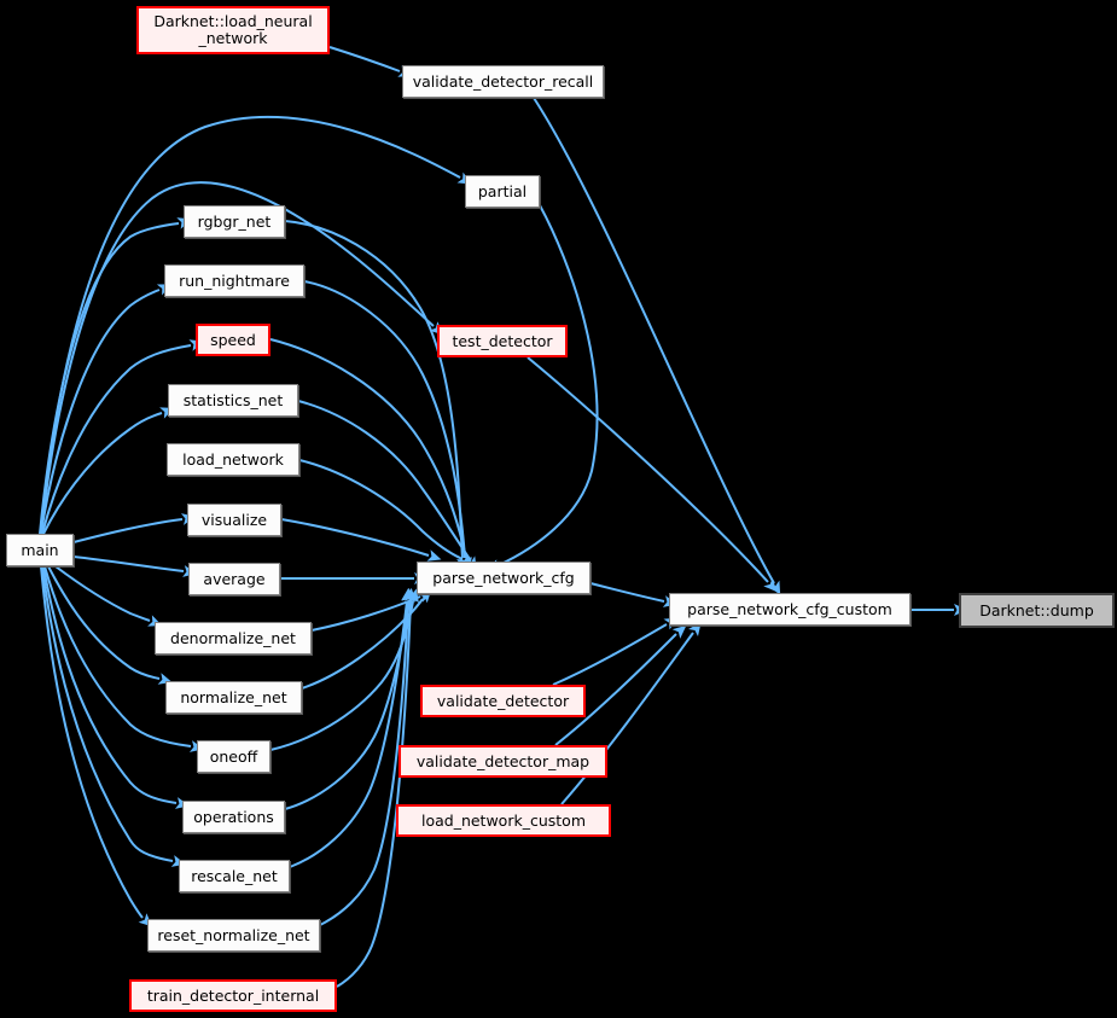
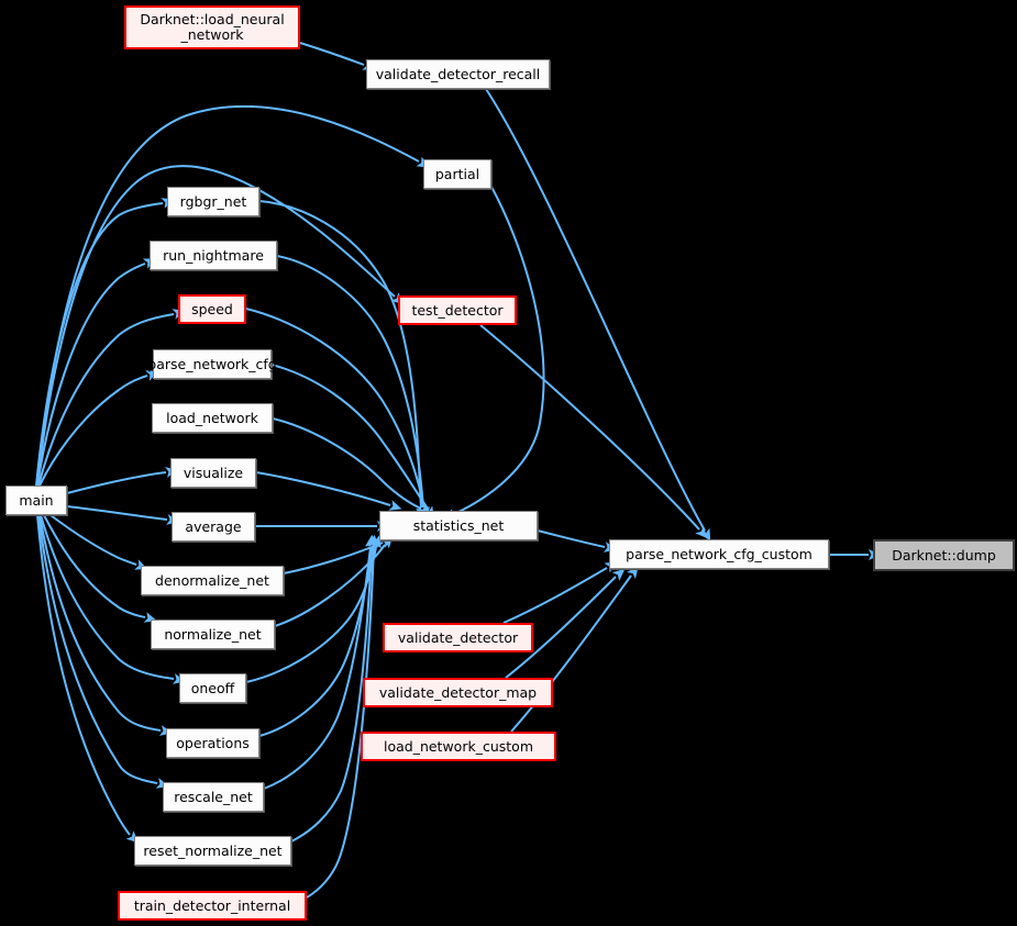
  Darknet::load_neural
  _network
  validate_detector_recall
  partial
  rgbgr_net
  run_nightmare
  test_detector
  speed
- statistics_net
+ parse_network_cfg
  load_network
  visualize
  main
- parse_network_cfg
+ statistics_net
  average
  parse_network_cfg_custom
  Darknet::dump
  denormalize_net
  validate_detector
  normalize_net
  validate_detector_map
  oneoff
  load_network_custom
  operations
  rescale_net
  reset_normalize_net
  train_detector_internal
